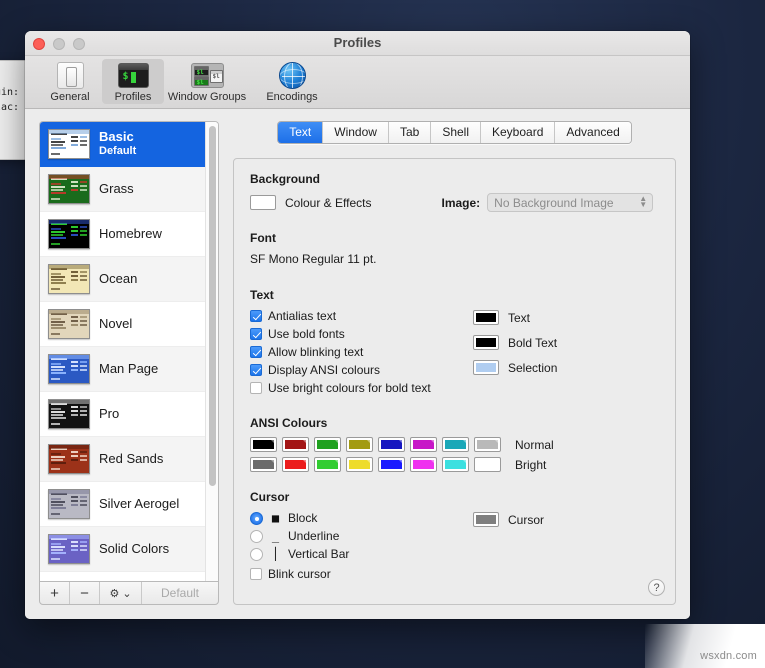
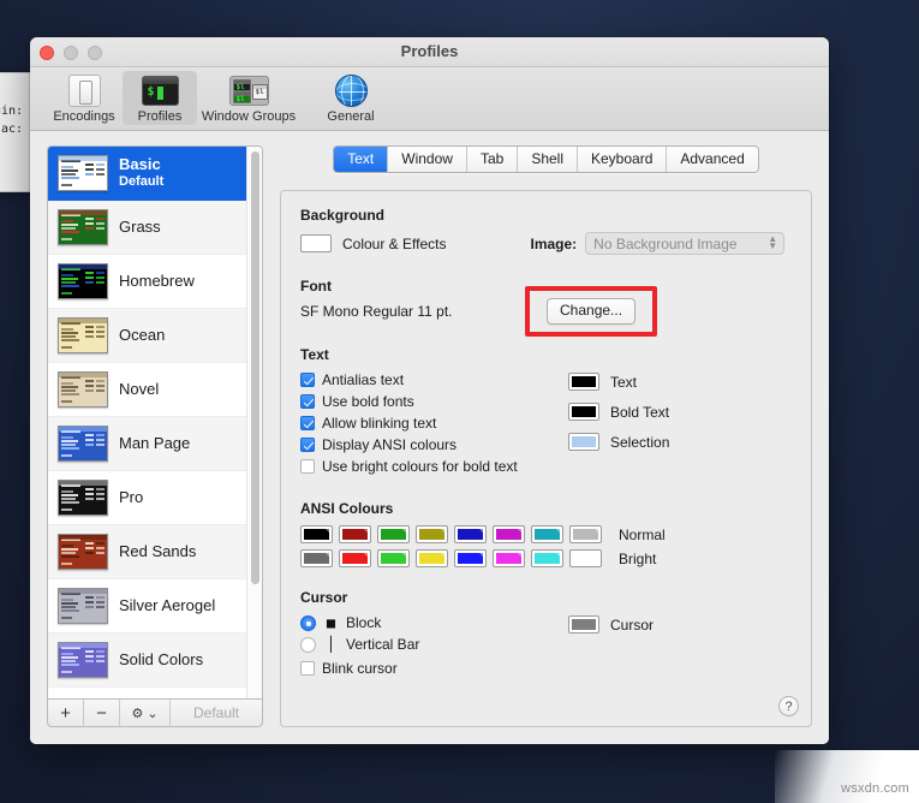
  in:
  ac:
  wsxdn.com
  Profiles
- General
+ Encodings
  $
  Profiles
  Window Groups
- Encodings
+ General
  Basic
  Default
  Grass
  Homebrew
  Ocean
  Novel
  Man Page
  Pro
  Red Sands
  Silver Aerogel
  Solid Colors
  +
  −
  ⚙
  ⌄
  Default
  Text
  Window
  Tab
  Shell
  Keyboard
  Advanced
  Background
  Colour & Effects
  Image:
  No Background Image
  ▲
  ▼
  Font
  SF Mono Regular 11 pt.
+ Change...
  Text
  Antialias text
  Use bold fonts
  Allow blinking text
  Display ANSI colours
  Use bright colours for bold text
  Text
  Bold Text
  Selection
  ANSI Colours
  Normal
  Bright
  Cursor
  ■
  Block
- _
- Underline
  │
  Vertical Bar
  Blink cursor
  Cursor
  ?
